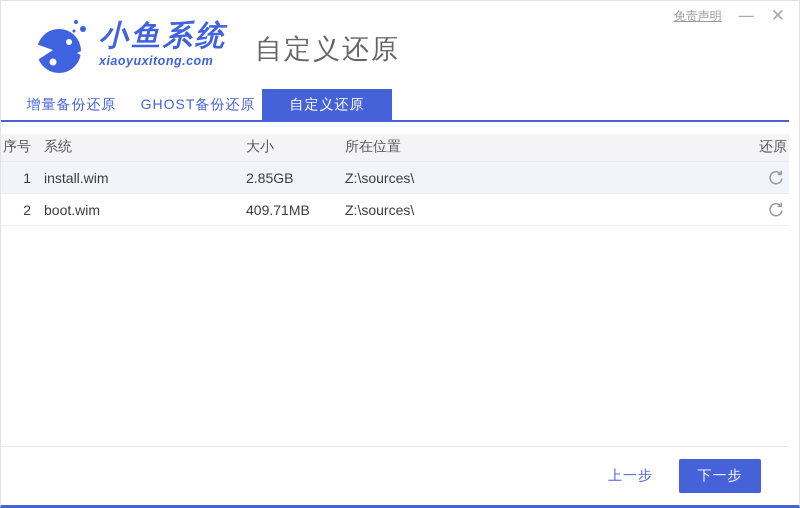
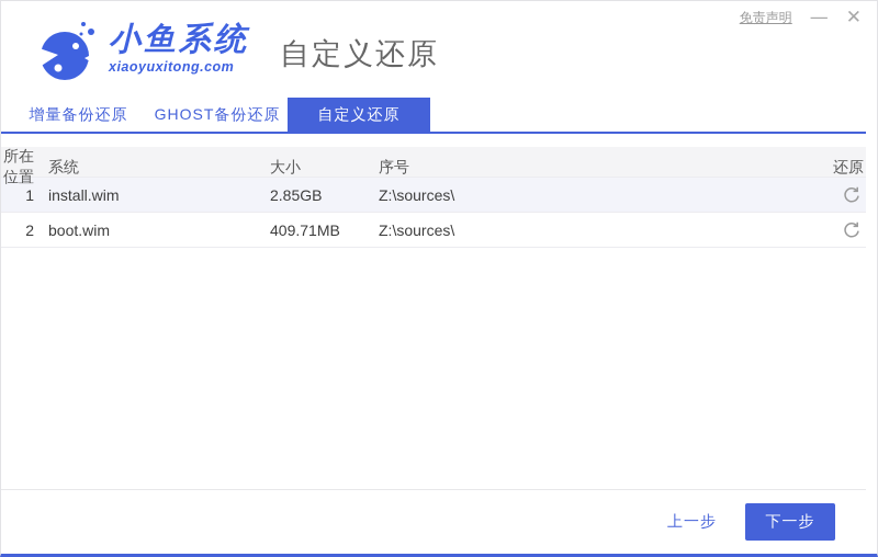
  小鱼系统
  xiaoyuxitong.com
  自定义还原
  免责声明
  —
  ✕
  增量备份还原
  GHOST备份还原
  自定义还原
- 序号
+ 所在位置
  系统
  大小
- 所在位置
+ 序号
  还原
  1
  install.wim
  2.85GB
  Z:\sources\
  2
  boot.wim
  409.71MB
  Z:\sources\
  上一步
  下一步
